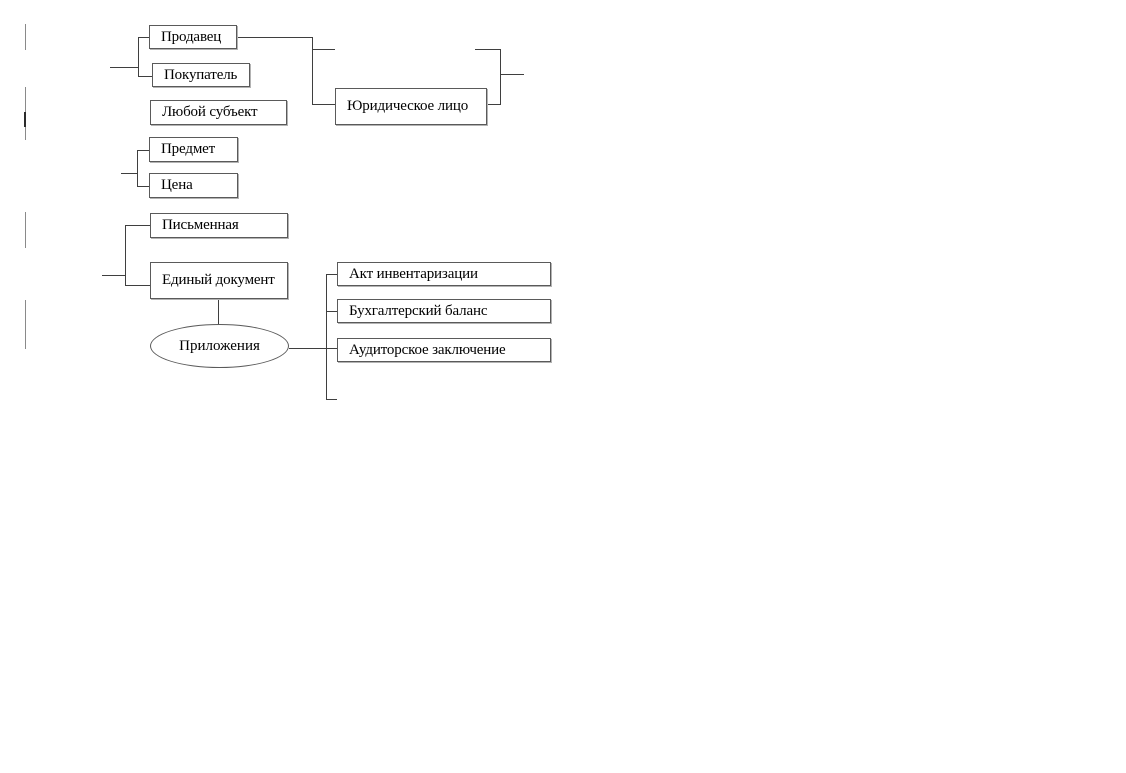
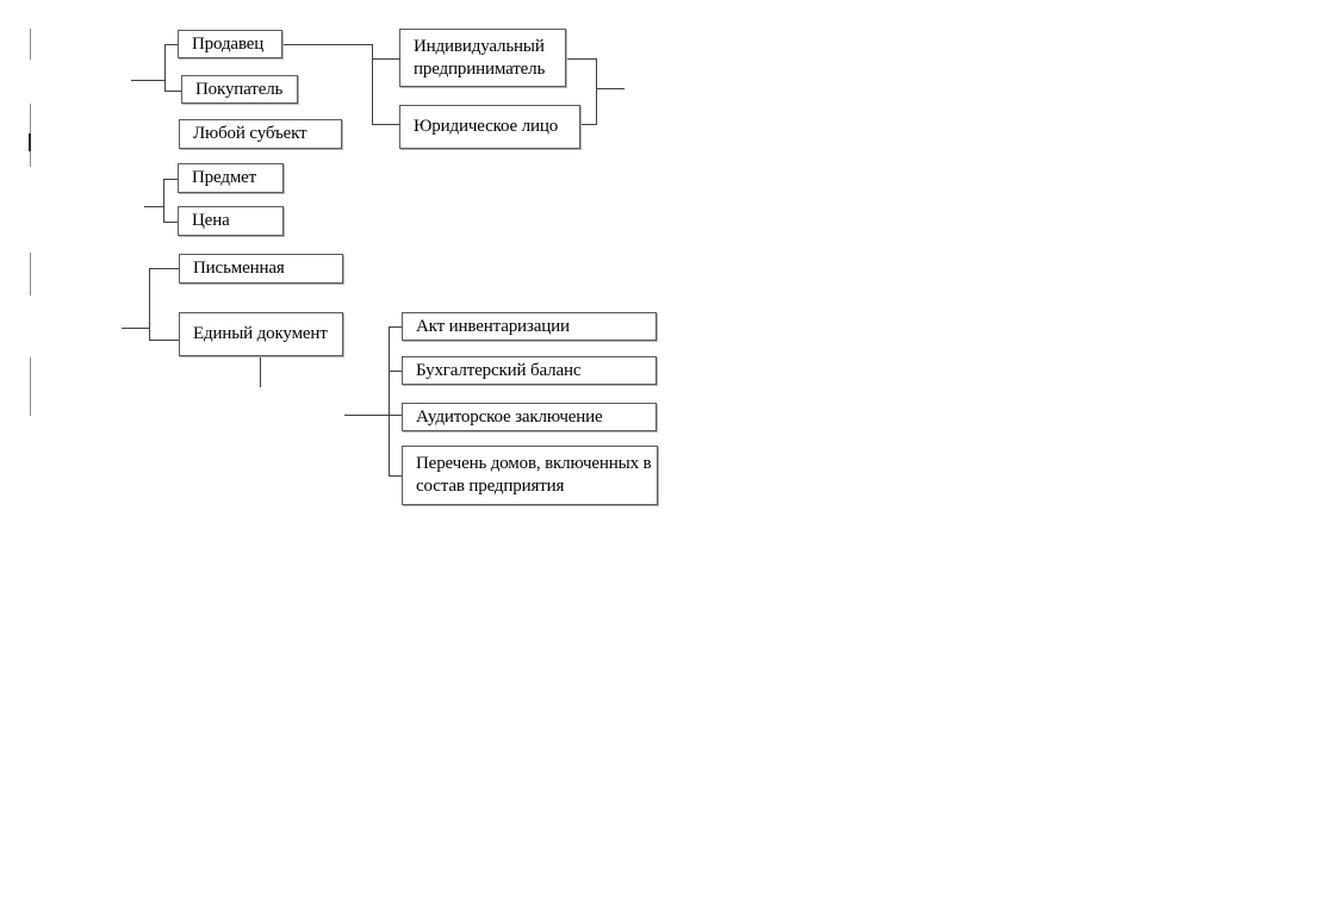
  Продавец
  Покупатель
  Любой субъект
  Предмет
  Цена
  Письменная
  Единый документ
+ Индивидуальный предприниматель
  Юридическое лицо
- Приложения
  Акт инвентаризации
  Бухгалтерский баланс
  Аудиторское заключение
+ Перечень домов, включенных в состав предприятия
